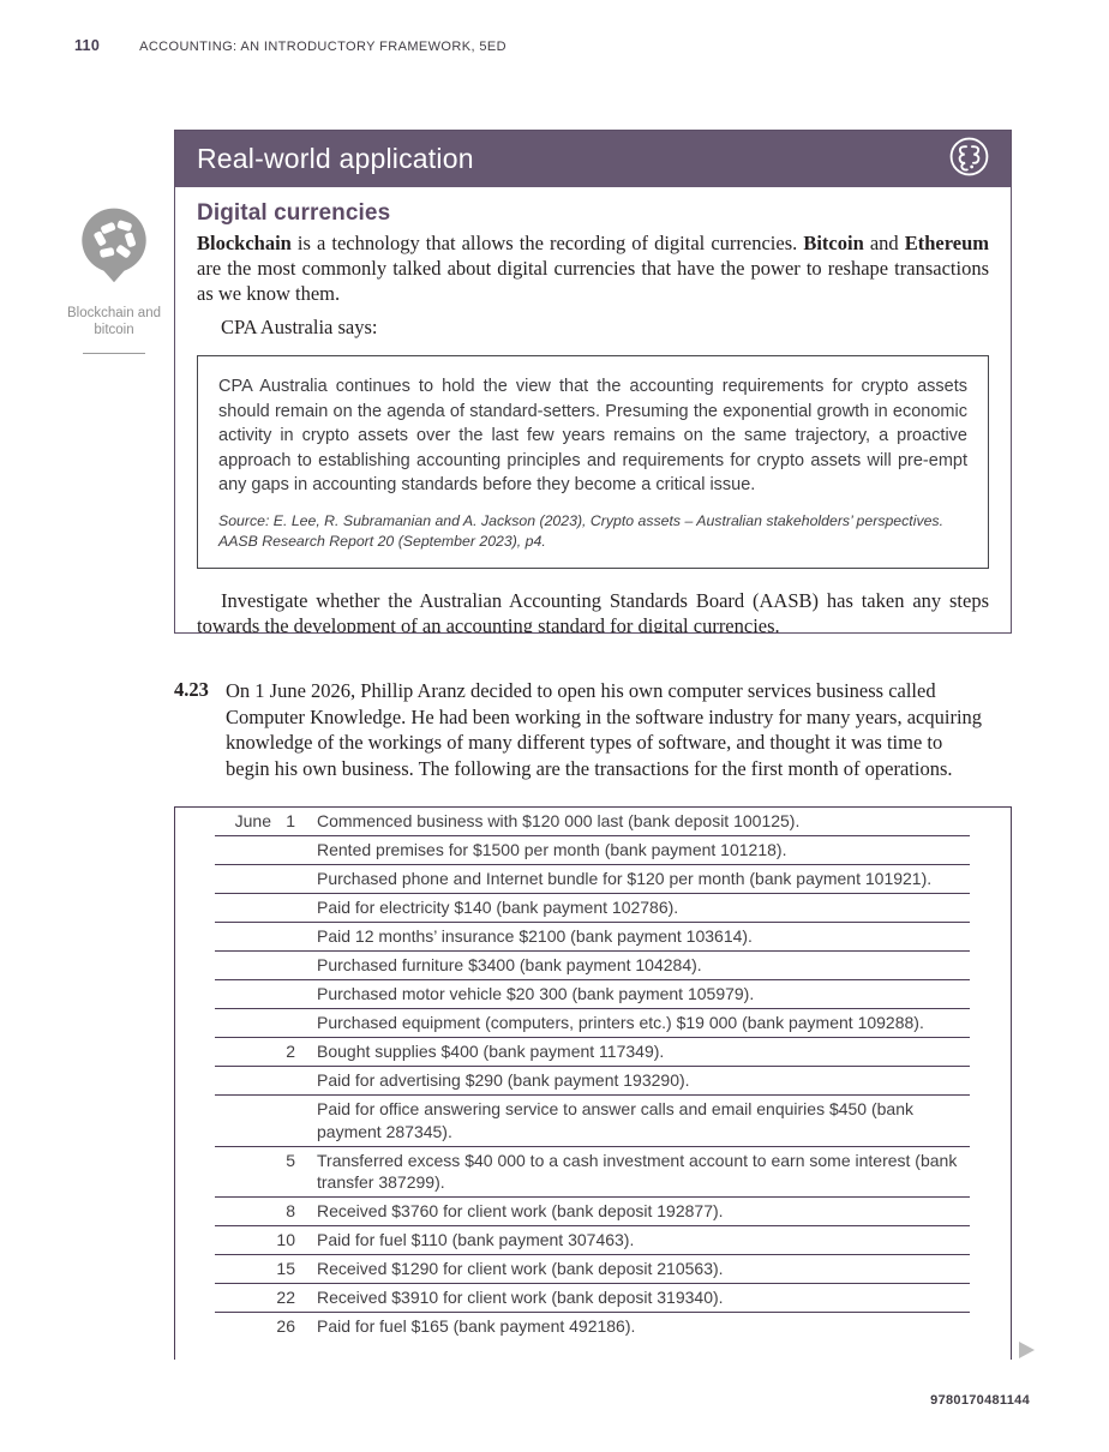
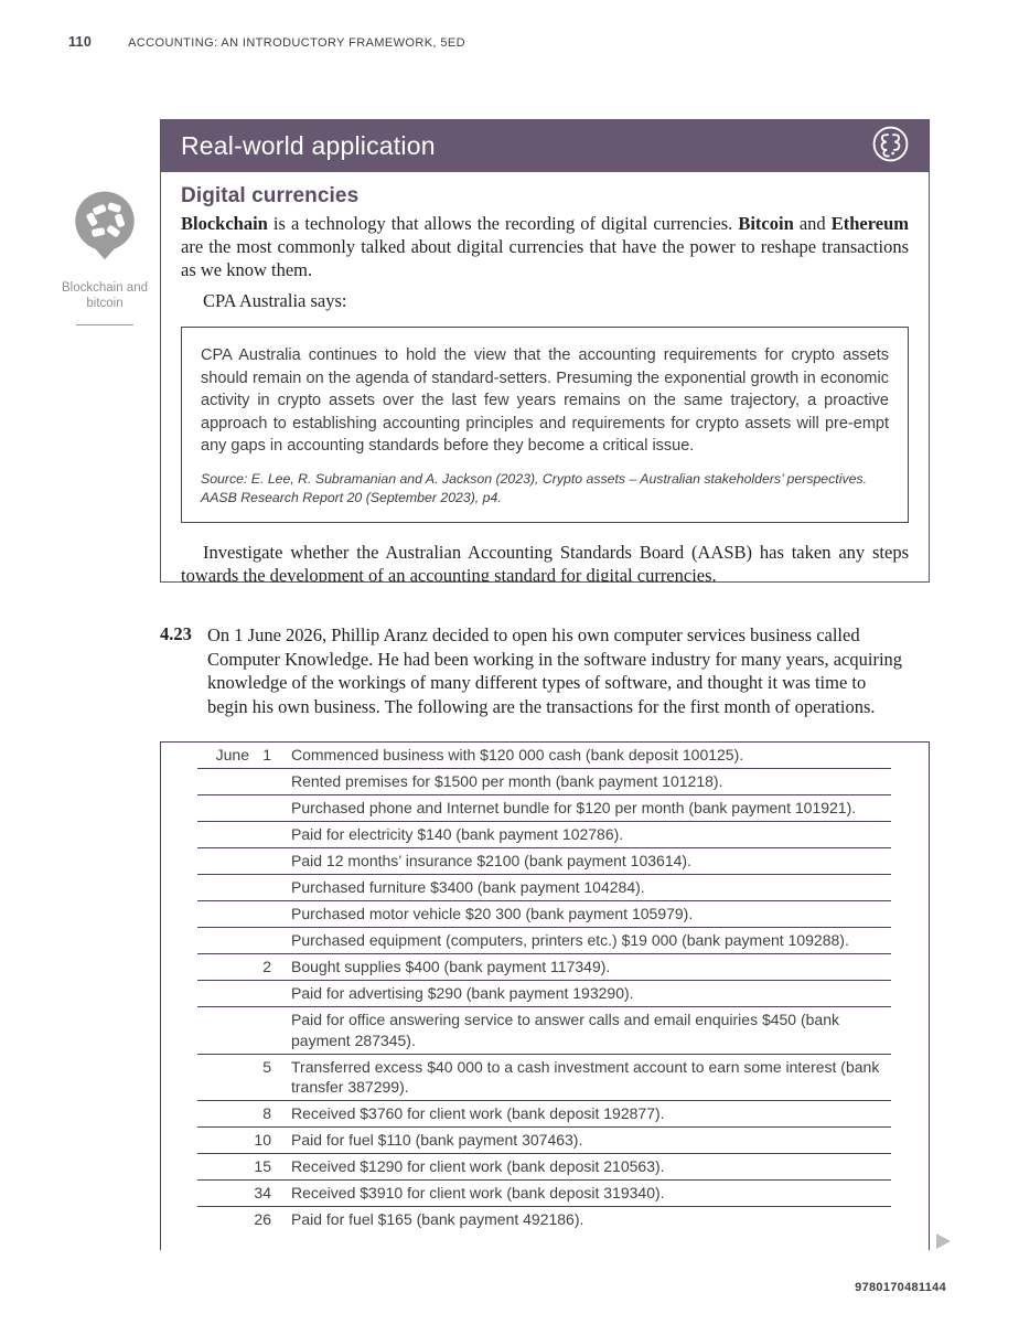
  110
  ACCOUNTING: AN INTRODUCTORY FRAMEWORK, 5ED
  Blockchain and bitcoin
  Real-world application
  Digital currencies
  Blockchain is a technology that allows the recording of digital currencies. Bitcoin and Ethereum are the most commonly talked about digital currencies that have the power to reshape transactions as we know them.
  CPA Australia says:
  CPA Australia continues to hold the view that the accounting requirements for crypto assets should remain on the agenda of standard-setters. Presuming the exponential growth in economic activity in crypto assets over the last few years remains on the same trajectory, a proactive approach to establishing accounting principles and requirements for crypto assets will pre-empt any gaps in accounting standards before they become a critical issue.
  Source: E. Lee, R. Subramanian and A. Jackson (2023), Crypto assets – Australian stakeholders’ perspectives. AASB Research Report 20 (September 2023), p4.
  Investigate whether the Australian Accounting Standards Board (AASB) has taken any steps towards the development of an accounting standard for digital currencies.
  4.23
  On 1 June 2026, Phillip Aranz decided to open his own computer services business called Computer Knowledge. He had been working in the software industry for many years, acquiring knowledge of the workings of many different types of software, and thought it was time to begin his own business. The following are the transactions for the first month of operations.
  June
  1
- Commenced business with $120 000 last (bank deposit 100125).
+ Commenced business with $120 000 cash (bank deposit 100125).
  Rented premises for $1500 per month (bank payment 101218).
  Purchased phone and Internet bundle for $120 per month (bank payment 101921).
  Paid for electricity $140 (bank payment 102786).
  Paid 12 months’ insurance $2100 (bank payment 103614).
  Purchased furniture $3400 (bank payment 104284).
  Purchased motor vehicle $20 300 (bank payment 105979).
  Purchased equipment (computers, printers etc.) $19 000 (bank payment 109288).
  2
  Bought supplies $400 (bank payment 117349).
  Paid for advertising $290 (bank payment 193290).
  Paid for office answering service to answer calls and email enquiries $450 (bank payment 287345).
  5
  Transferred excess $40 000 to a cash investment account to earn some interest (bank transfer 387299).
  8
  Received $3760 for client work (bank deposit 192877).
  10
  Paid for fuel $110 (bank payment 307463).
  15
  Received $1290 for client work (bank deposit 210563).
- 22
+ 34
  Received $3910 for client work (bank deposit 319340).
  26
  Paid for fuel $165 (bank payment 492186).
  9780170481144
